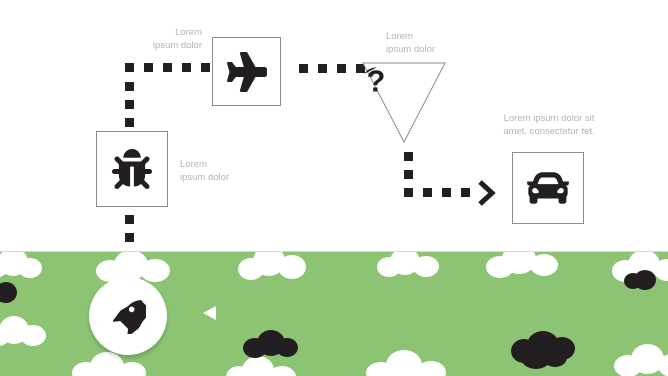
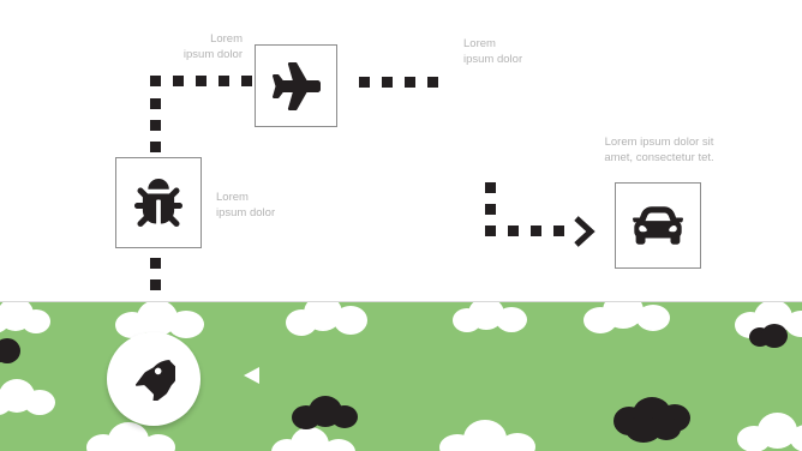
- ?
  Lorem
  ipsum dolor
  Lorem
  ipsum dolor
  Lorem
  ipsum dolor
  Lorem ipsum dolor sit
  amet, consectetur tet.
